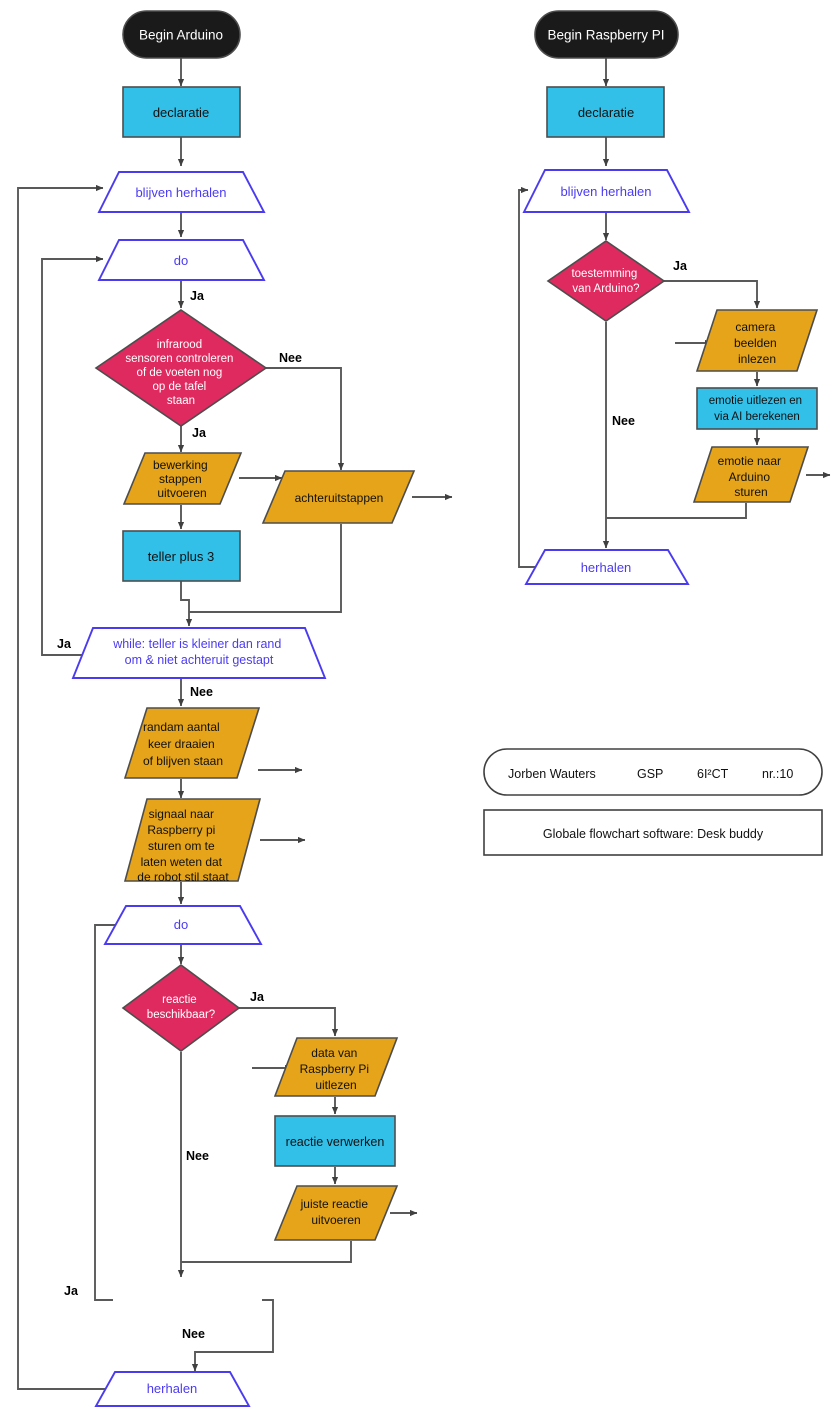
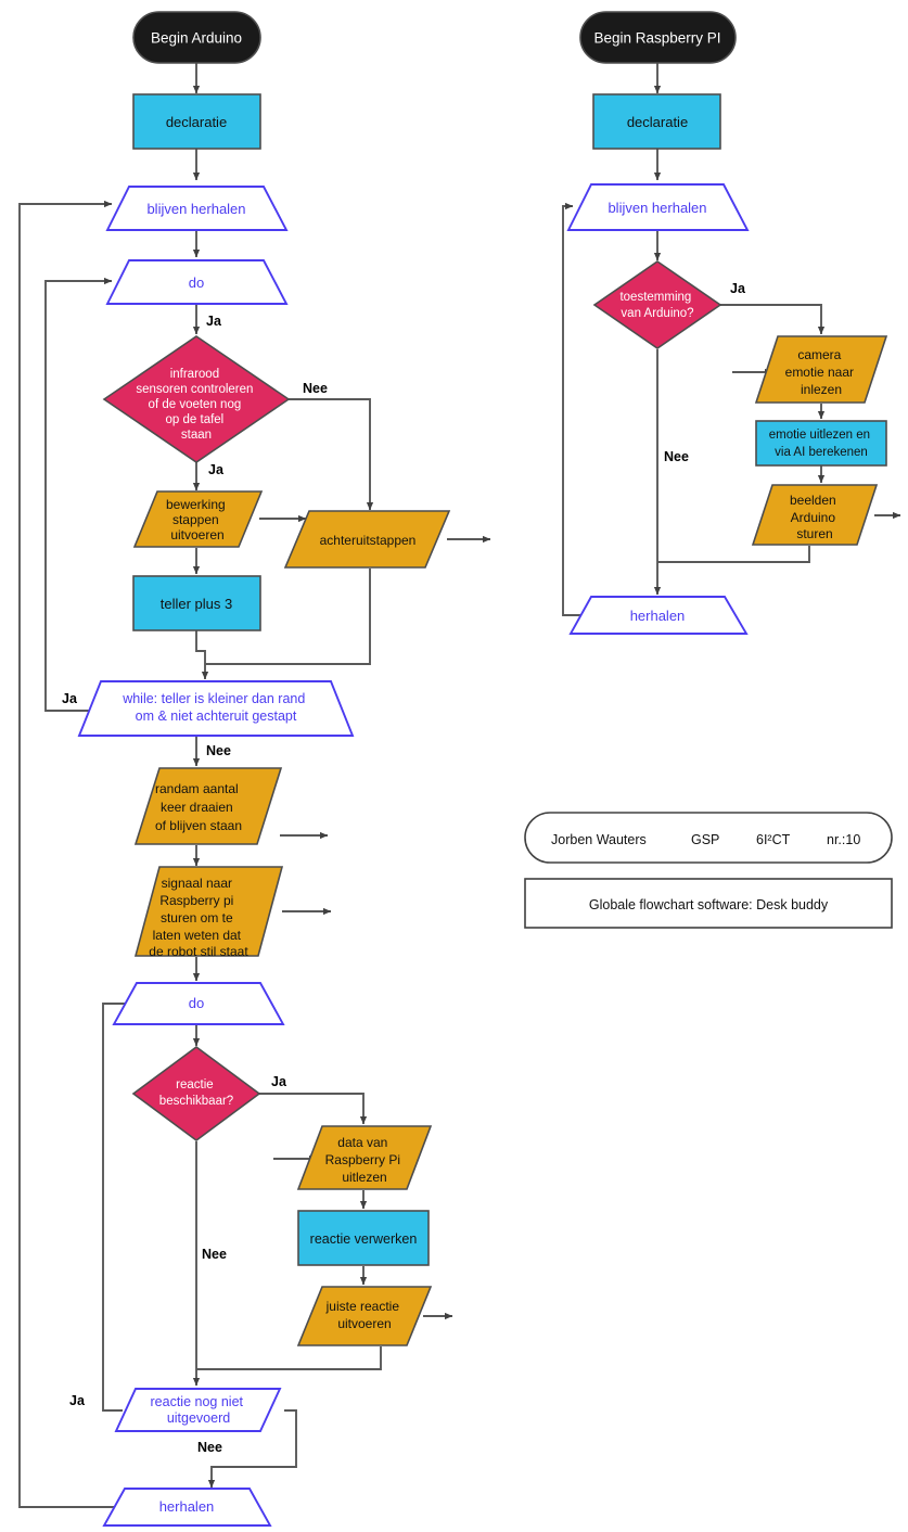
  Begin Arduino
  declaratie
  blijven herhalen
  do
  infrarood sensoren controleren of de voeten nog op de tafel staan
  bewerking stappen uitvoeren
  teller plus 3
  achteruitstappen
  while: teller is kleiner dan rand om & niet achteruit gestapt
  randam aantal keer draaien of blijven staan
  signaal naar Raspberry pi sturen om te laten weten dat de robot stil staat
  do
  reactie beschikbaar?
  data van Raspberry Pi uitlezen
  reactie verwerken
  juiste reactie uitvoeren
+ reactie nog niet uitgevoerd
  herhalen
  Ja
  Nee
  Ja
  Ja
  Nee
  Ja
  Nee
  Ja
  Nee
  Begin Raspberry PI
  declaratie
  blijven herhalen
  toestemming van Arduino?
- camera beelden inlezen
+ camera emotie naar inlezen
  emotie uitlezen en via AI berekenen
- emotie naar Arduino sturen
+ beelden Arduino sturen
  herhalen
  Ja
  Nee
  Jorben Wauters
  GSP
  6I²CT
  nr.:10
  Globale flowchart software: Desk buddy
